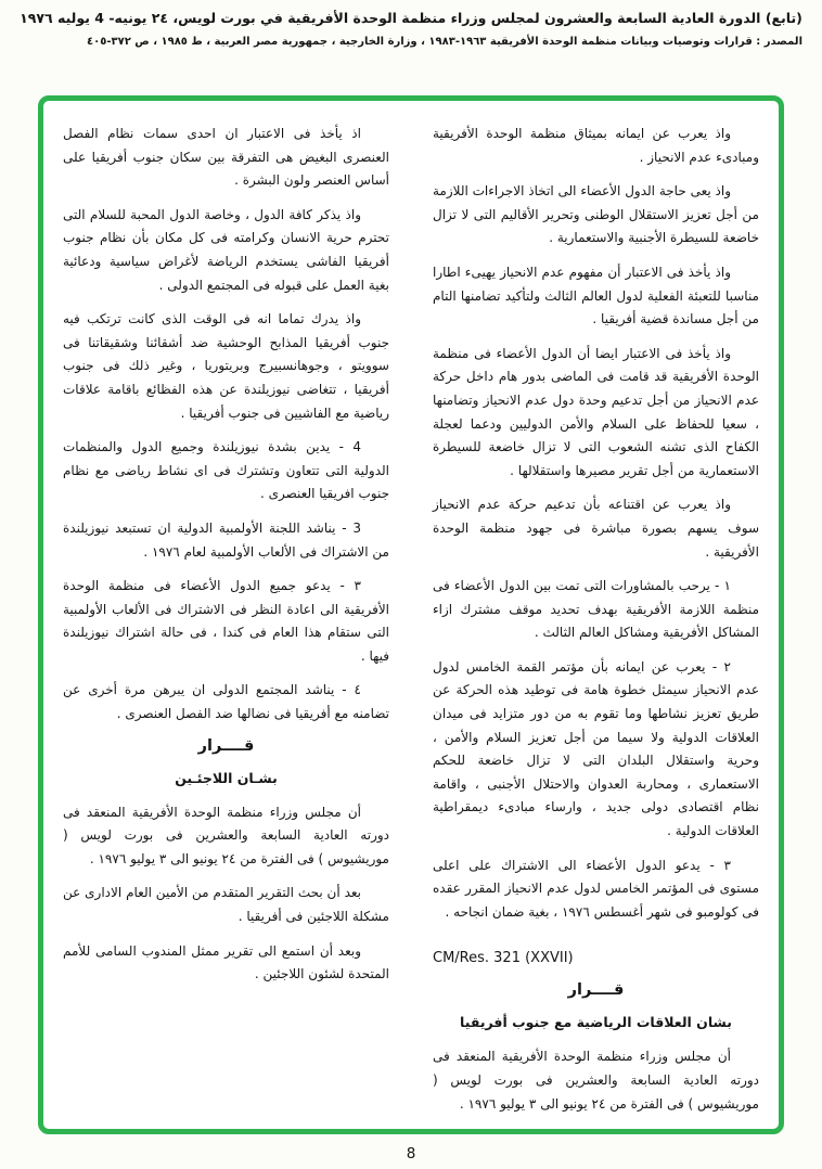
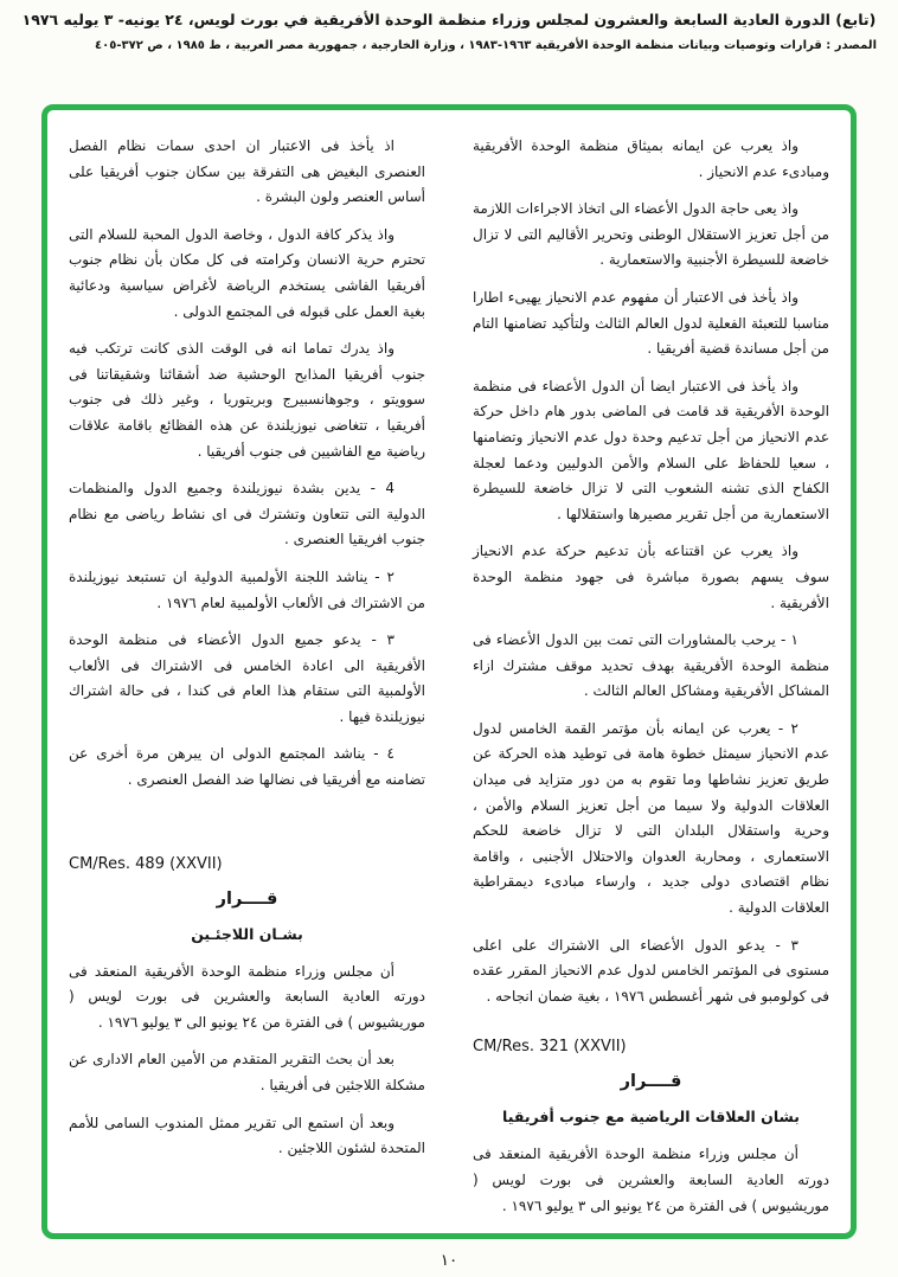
- (تابع) الدورة العادية السابعة والعشرون لمجلس وزراء منظمة الوحدة الأفريقية في بورت لويس، ٢٤ يونيه- 4 يوليه ١٩٧٦
+ (تابع) الدورة العادية السابعة والعشرون لمجلس وزراء منظمة الوحدة الأفريقية في بورت لويس، ٢٤ يونيه- ٣ يوليه ١٩٧٦
  المصدر : قرارات وتوصيات وبيانات منظمة الوحدة الأفريقية ١٩٦٣-١٩٨٣ ، وزارة الخارجية ، جمهورية مصر العربية ، ط ١٩٨٥ ، ص ٣٧٢-٤٠٥
  واذ يعرب عن ايمانه بميثاق منظمة الوحدة الأفريقية ومبادىء عدم الانحياز .
  واذ يعى حاجة الدول الأعضاء الى اتخاذ الاجراءات اللازمة من أجل تعزيز الاستقلال الوطنى وتحرير الأقاليم التى لا تزال خاضعة للسيطرة الأجنبية والاستعمارية .
  واذ يأخذ فى الاعتبار أن مفهوم عدم الانحياز يهيىء اطارا مناسبا للتعبئة الفعلية لدول العالم الثالث ولتأكيد تضامنها التام من أجل مساندة قضية أفريقيا .
  واذ يأخذ فى الاعتبار ايضا أن الدول الأعضاء فى منظمة الوحدة الأفريقية قد قامت فى الماضى بدور هام داخل حركة عدم الانحياز من أجل تدعيم وحدة دول عدم الانحياز وتضامنها ، سعيا للحفاظ على السلام والأمن الدوليين ودعما لعجلة الكفاح الذى تشنه الشعوب التى لا تزال خاضعة للسيطرة الاستعمارية من أجل تقرير مصيرها واستقلالها .
  واذ يعرب عن اقتناعه بأن تدعيم حركة عدم الانحياز سوف يسهم بصورة مباشرة فى جهود منظمة الوحدة الأفريقية .
- ١ - يرحب بالمشاورات التى تمت بين الدول الأعضاء فى منظمة اللازمة الأفريقية بهدف تحديد موقف مشترك ازاء المشاكل الأفريقية ومشاكل العالم الثالث .
+ ١ - يرحب بالمشاورات التى تمت بين الدول الأعضاء فى منظمة الوحدة الأفريقية بهدف تحديد موقف مشترك ازاء المشاكل الأفريقية ومشاكل العالم الثالث .
  ٢ - يعرب عن ايمانه بأن مؤتمر القمة الخامس لدول عدم الانحياز سيمثل خطوة هامة فى توطيد هذه الحركة عن طريق تعزيز نشاطها وما تقوم به من دور متزايد فى ميدان العلاقات الدولية ولا سيما من أجل تعزيز السلام والأمن ، وحرية واستقلال البلدان التى لا تزال خاضعة للحكم الاستعمارى ، ومحاربة العدوان والاحتلال الأجنبى ، واقامة نظام اقتصادى دولى جديد ، وارساء مبادىء ديمقراطية العلاقات الدولية .
  ٣ - يدعو الدول الأعضاء الى الاشتراك على اعلى مستوى فى المؤتمر الخامس لدول عدم الانحياز المقرر عقده فى كولومبو فى شهر أغسطس ١٩٧٦ ، بغية ضمان انجاحه .
  CM/Res. 321 (XXVII)
  قــــرار
  بشان العلاقات الرياضية مع جنوب أفريقيا
  أن مجلس وزراء منظمة الوحدة الأفريقية المنعقد فى دورته العادية السابعة والعشرين فى بورت لويس ( موريشيوس ) فى الفترة من ٢٤ يونيو الى ٣ يوليو ١٩٧٦ .
  اذ يأخذ فى الاعتبار ان احدى سمات نظام الفصل العنصرى البغيض هى التفرقة بين سكان جنوب أفريقيا على أساس العنصر ولون البشرة .
  واذ يذكر كافة الدول ، وخاصة الدول المحبة للسلام التى تحترم حرية الانسان وكرامته فى كل مكان بأن نظام جنوب أفريقيا الفاشى يستخدم الرياضة لأغراض سياسية ودعائية بغية العمل على قبوله فى المجتمع الدولى .
  واذ يدرك تماما انه فى الوقت الذى كانت ترتكب فيه جنوب أفريقيا المذابح الوحشية ضد أشقائنا وشقيقاتنا فى سوويتو ، وجوهانسبيرج وبريتوريا ، وغير ذلك فى جنوب أفريقيا ، تتغاضى نيوزيلندة عن هذه الفظائع باقامة علاقات رياضية مع الفاشيين فى جنوب أفريقيا .
  4 - يدين بشدة نيوزيلندة وجميع الدول والمنظمات الدولية التى تتعاون وتشترك فى اى نشاط رياضى مع نظام جنوب افريقيا العنصرى .
- 3 - يناشد اللجنة الأولمبية الدولية ان تستبعد نيوزيلندة من الاشتراك فى الألعاب الأولمبية لعام ١٩٧٦ .
+ ٢ - يناشد اللجنة الأولمبية الدولية ان تستبعد نيوزيلندة من الاشتراك فى الألعاب الأولمبية لعام ١٩٧٦ .
- ٣ - يدعو جميع الدول الأعضاء فى منظمة الوحدة الأفريقية الى اعادة النظر فى الاشتراك فى الألعاب الأولمبية التى ستقام هذا العام فى كندا ، فى حالة اشتراك نيوزيلندة فيها .
+ ٣ - يدعو جميع الدول الأعضاء فى منظمة الوحدة الأفريقية الى اعادة الخامس فى الاشتراك فى الألعاب الأولمبية التى ستقام هذا العام فى كندا ، فى حالة اشتراك نيوزيلندة فيها .
  ٤ - يناشد المجتمع الدولى ان يبرهن مرة أخرى عن تضامنه مع أفريقيا فى نضالها ضد الفصل العنصرى .
+ CM/Res. 489 (XXVII)
  قــــرار
  بشـان اللاجئـين
  أن مجلس وزراء منظمة الوحدة الأفريقية المنعقد فى دورته العادية السابعة والعشرين فى بورت لويس ( موريشيوس ) فى الفترة من ٢٤ يونيو الى ٣ يوليو ١٩٧٦ .
  بعد أن بحث التقرير المتقدم من الأمين العام الادارى عن مشكلة اللاجئين فى أفريقيا .
  وبعد أن استمع الى تقرير ممثل المندوب السامى للأمم المتحدة لشئون اللاجئين .
- 8
+ ١٠
